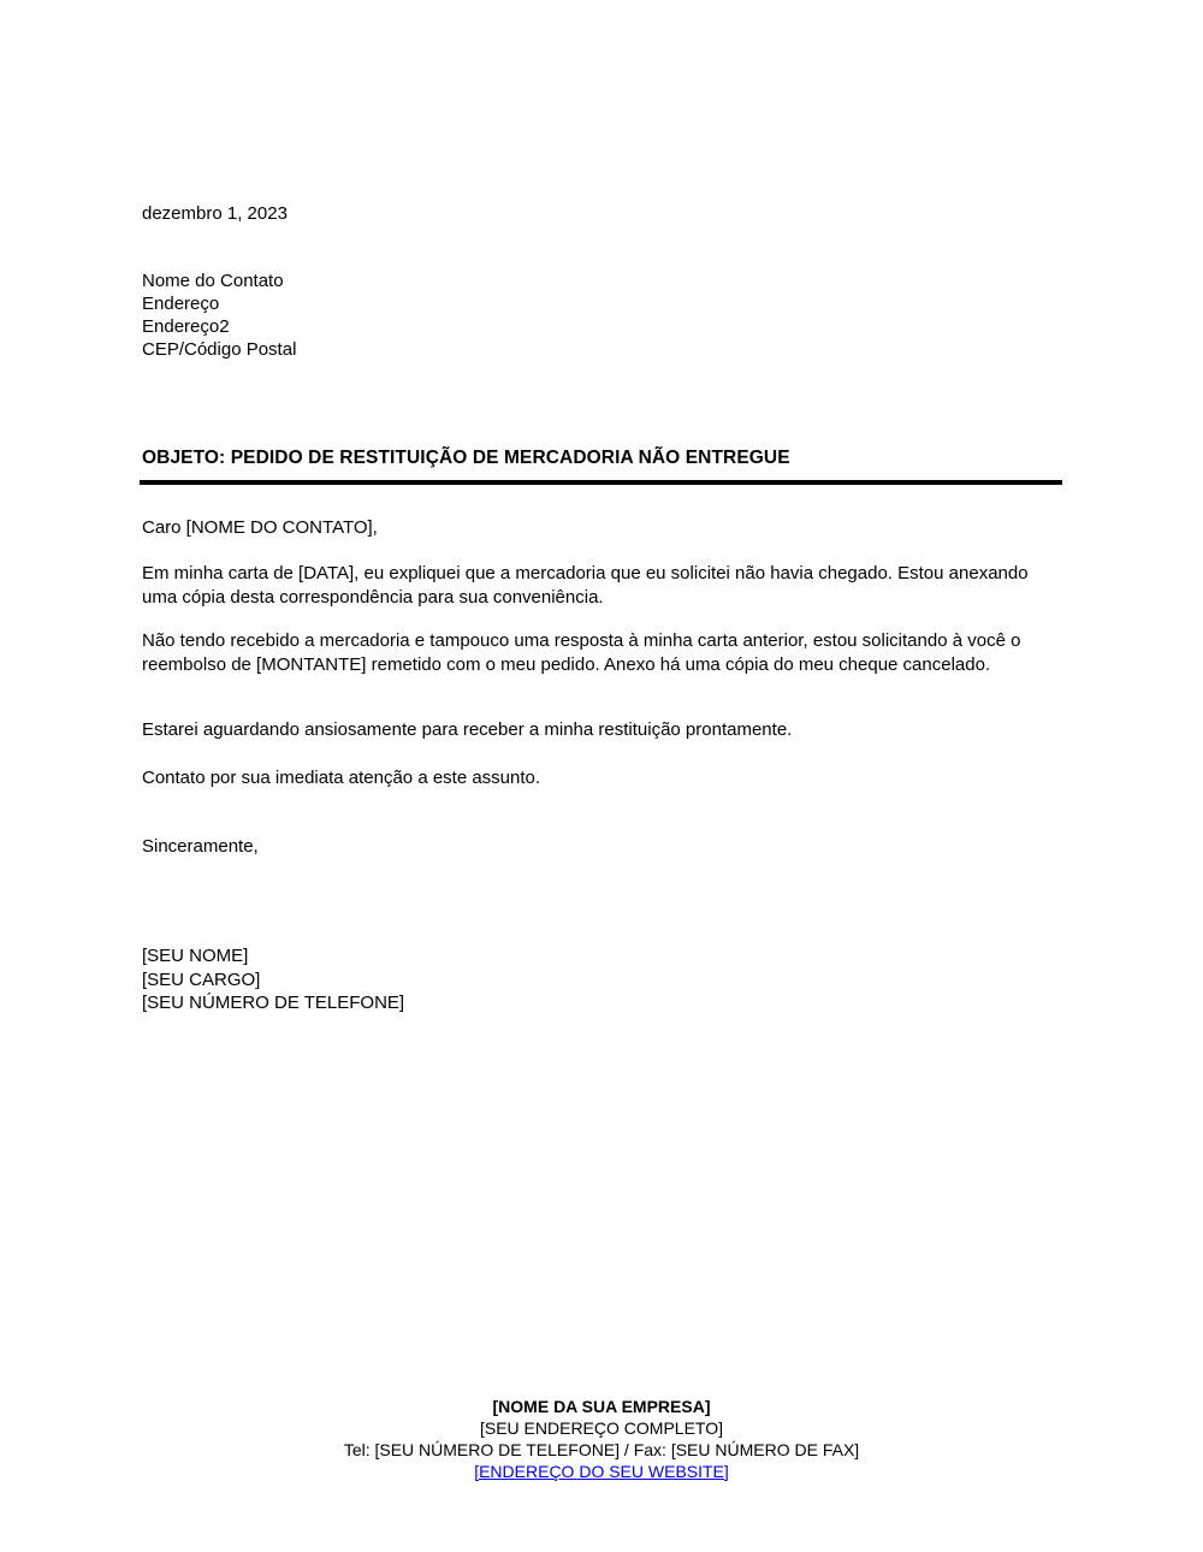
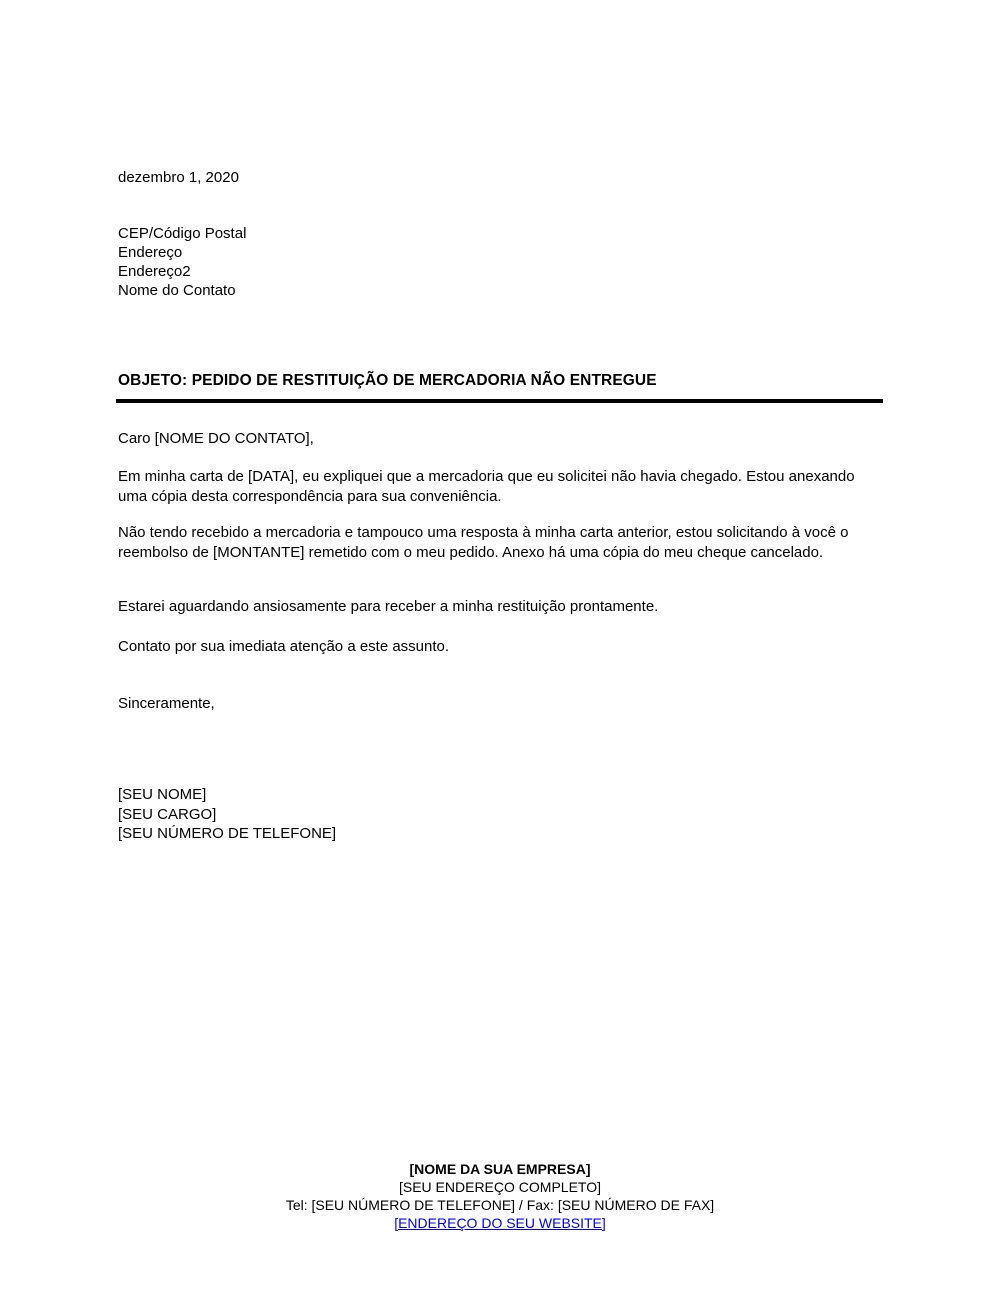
- dezembro 1, 2023
+ dezembro 1, 2020
- Nome do Contato
+ CEP/Código Postal
  Endereço
  Endereço2
- CEP/Código Postal
+ Nome do Contato
  OBJETO: PEDIDO DE RESTITUIÇÃO DE MERCADORIA NÃO ENTREGUE
  Caro [NOME DO CONTATO],
  Em minha carta de [DATA], eu expliquei que a mercadoria que eu solicitei não havia chegado. Estou anexando uma cópia desta correspondência para sua conveniência.
  Não tendo recebido a mercadoria e tampouco uma resposta à minha carta anterior, estou solicitando à você o reembolso de [MONTANTE] remetido com o meu pedido. Anexo há uma cópia do meu cheque cancelado.
  Estarei aguardando ansiosamente para receber a minha restituição prontamente.
  Contato por sua imediata atenção a este assunto.
  Sinceramente,
  [SEU NOME]
  [SEU CARGO]
  [SEU NÚMERO DE TELEFONE]
  [NOME DA SUA EMPRESA]
  [SEU ENDEREÇO COMPLETO]
  Tel: [SEU NÚMERO DE TELEFONE] / Fax: [SEU NÚMERO DE FAX]
  [ENDEREÇO DO SEU WEBSITE]
